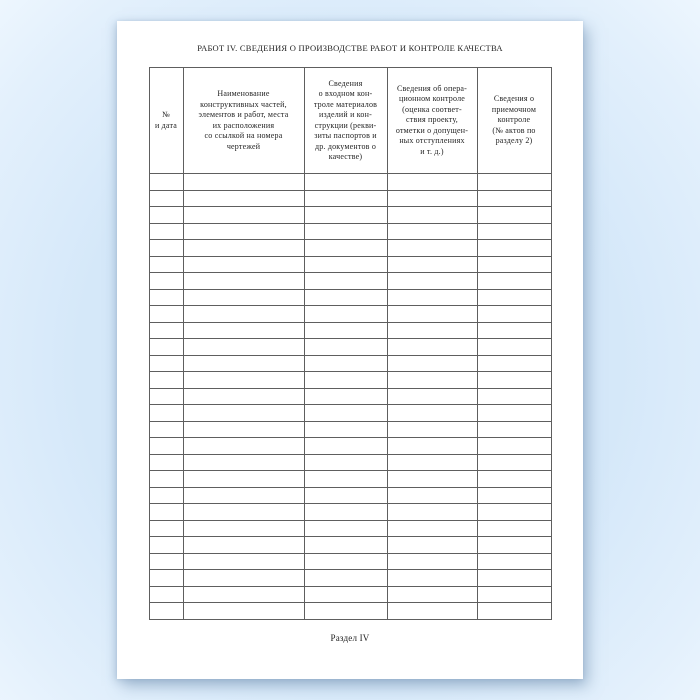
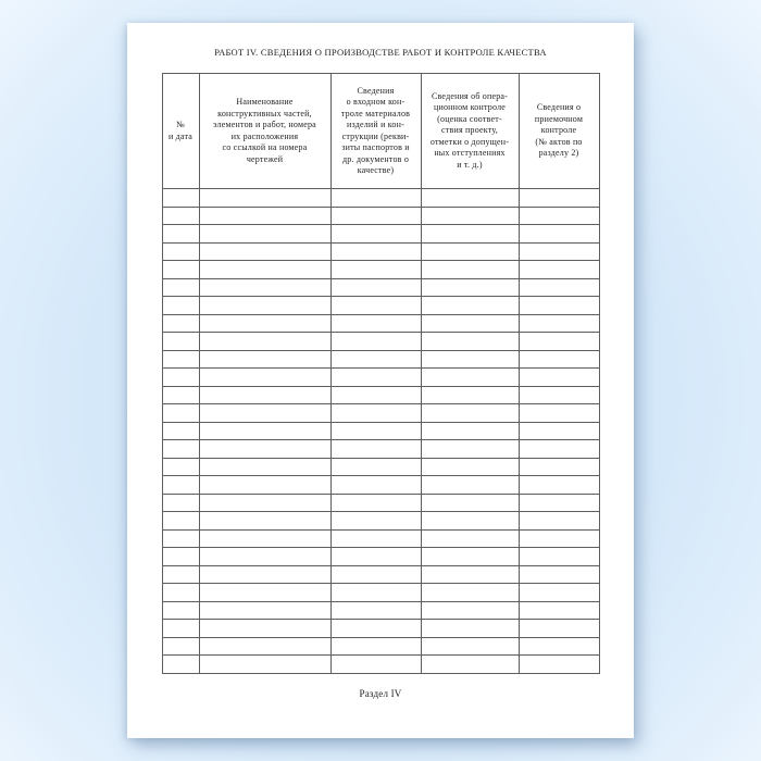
  РАБОТ IV. СВЕДЕНИЯ О ПРОИЗВОДСТВЕ РАБОТ И КОНТРОЛЕ КАЧЕСТВА
- № и дата	Наименование конструктивных частей, элементов и работ, места их расположения со ссылкой на номера чертежей	Сведения о входном кон- троле материалов изделий и кон- струкции (рекви- зиты паспортов и др. документов о качестве)	Сведения об опера- ционном контроле (оценка соответ- ствия проекту, отметки о допущен- ных отступлениях и т. д.)	Сведения о приемочном контроле (№ актов по разделу 2)
+ № и дата	Наименование конструктивных частей, элементов и работ, номера их расположения со ссылкой на номера чертежей	Сведения о входном кон- троле материалов изделий и кон- струкции (рекви- зиты паспортов и др. документов о качестве)	Сведения об опера- ционном контроле (оценка соответ- ствия проекту, отметки о допущен- ных отступлениях и т. д.)	Сведения о приемочном контроле (№ актов по разделу 2)
  Раздел IV
